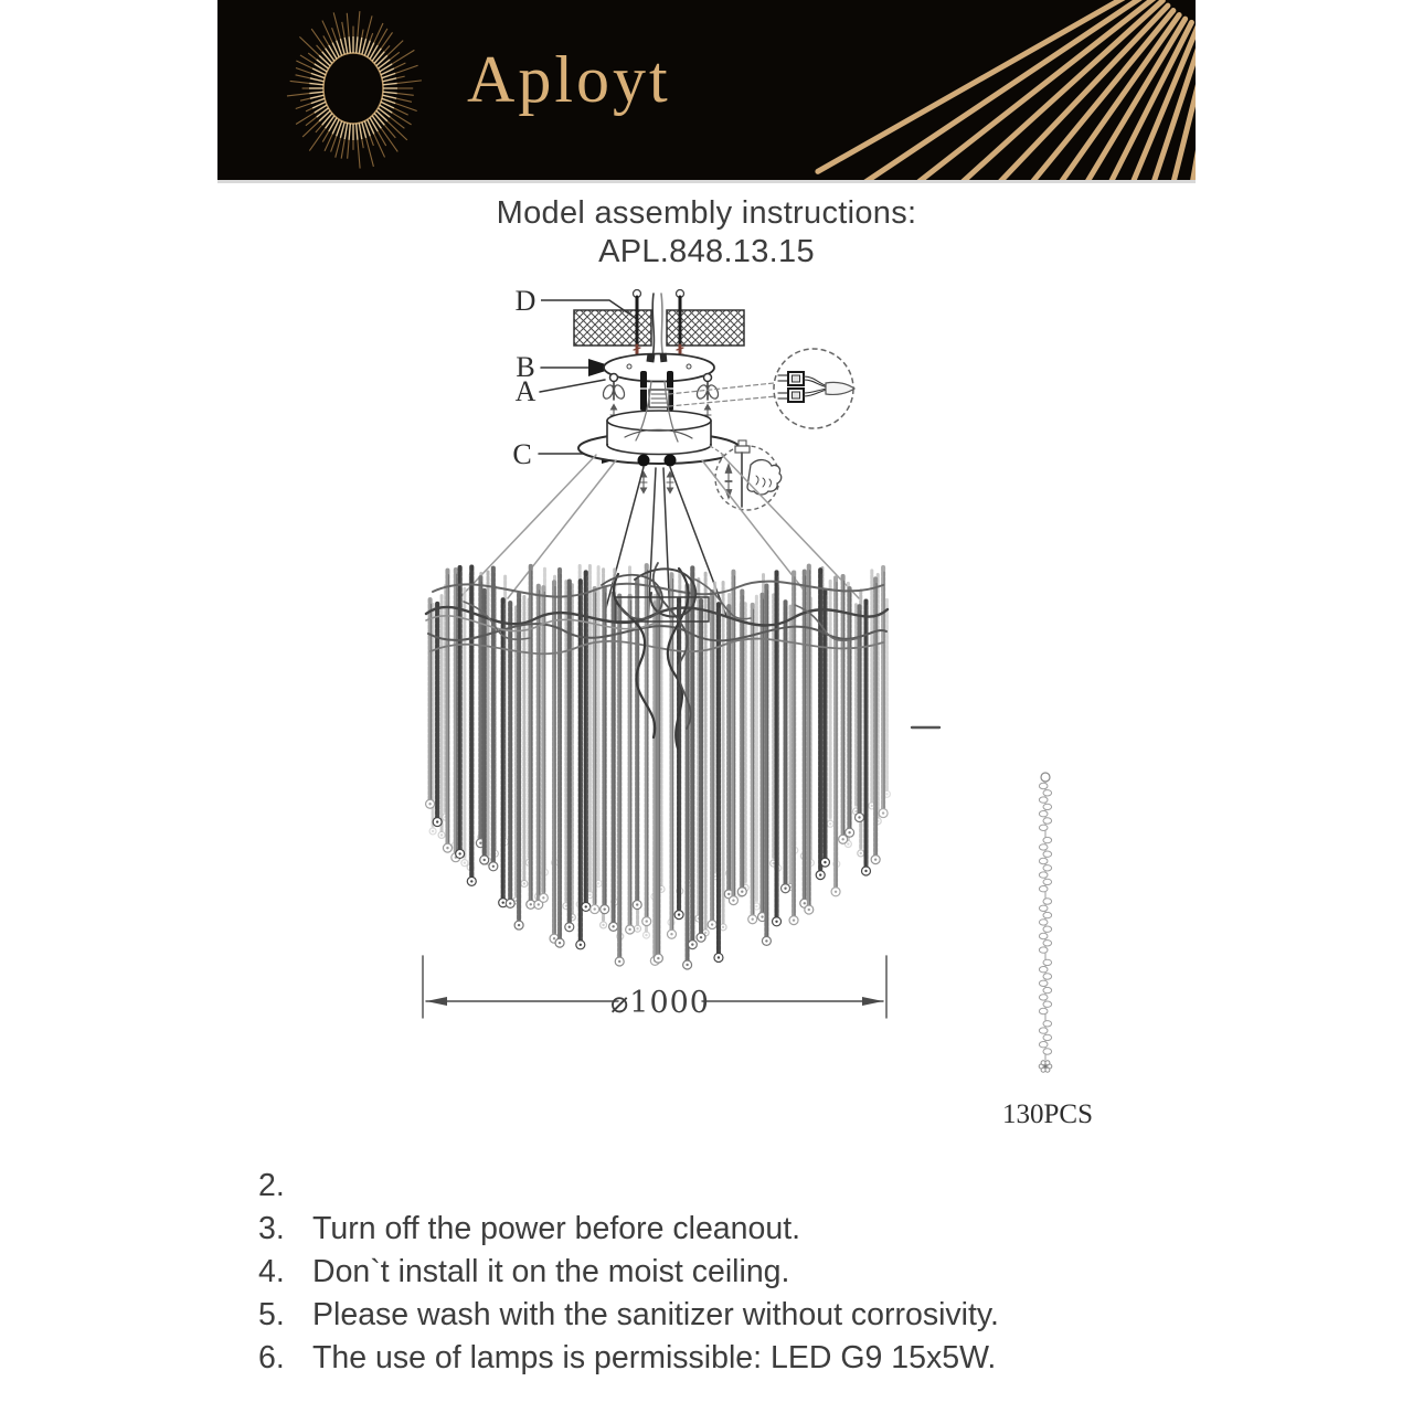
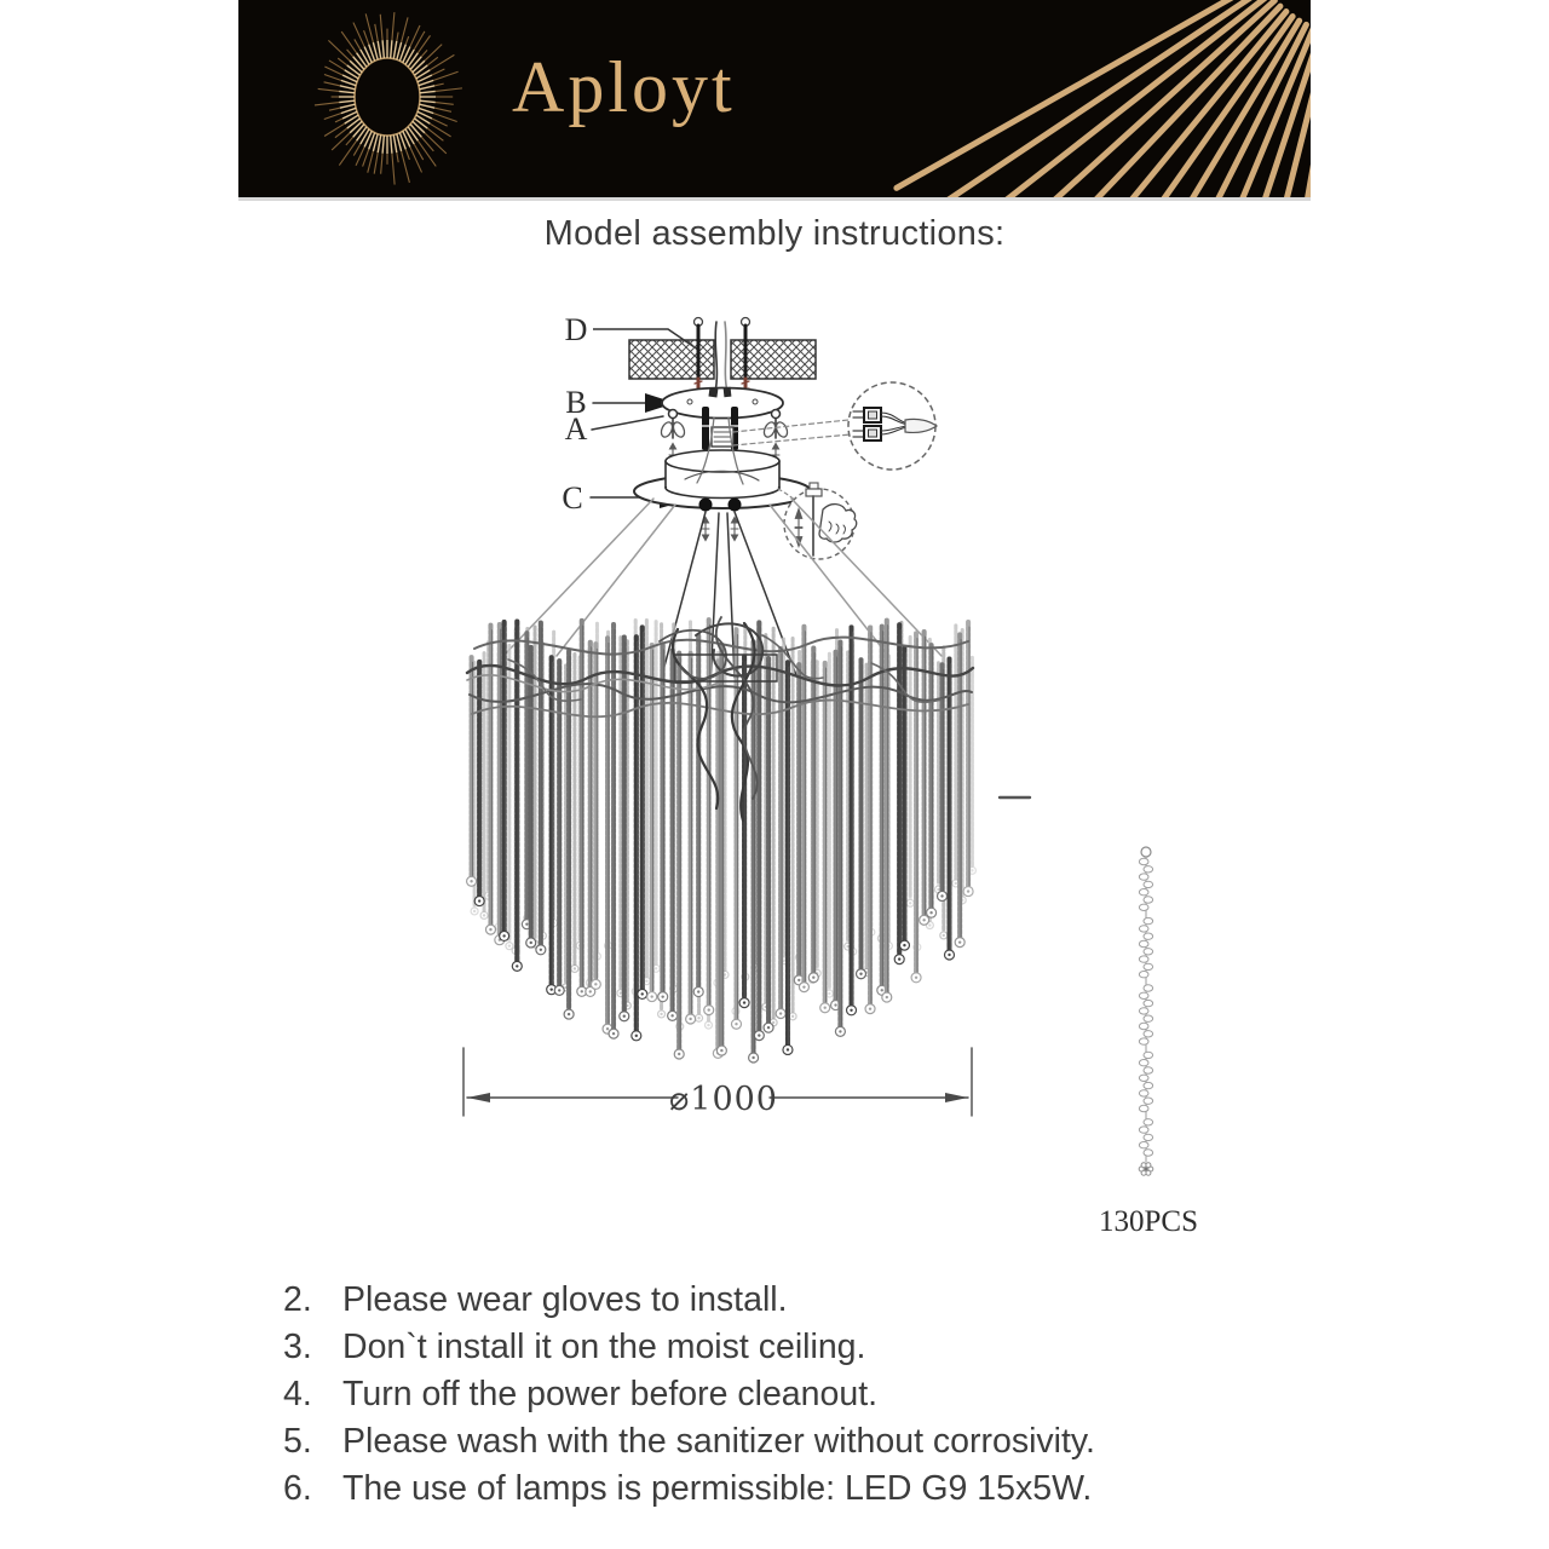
  Aployt
  Model assembly instructions:
- APL.848.13.15
  D
  B
  A
  C
  ⌀1000
  130PCS
  2.
+ Please wear gloves to install.
  3.
- Turn off the power before cleanout.
+ Don`t install it on the moist ceiling.
  4.
- Don`t install it on the moist ceiling.
+ Turn off the power before cleanout.
  5.
  Please wash with the sanitizer without corrosivity.
  6.
  The use of lamps is permissible: LED G9 15x5W.
